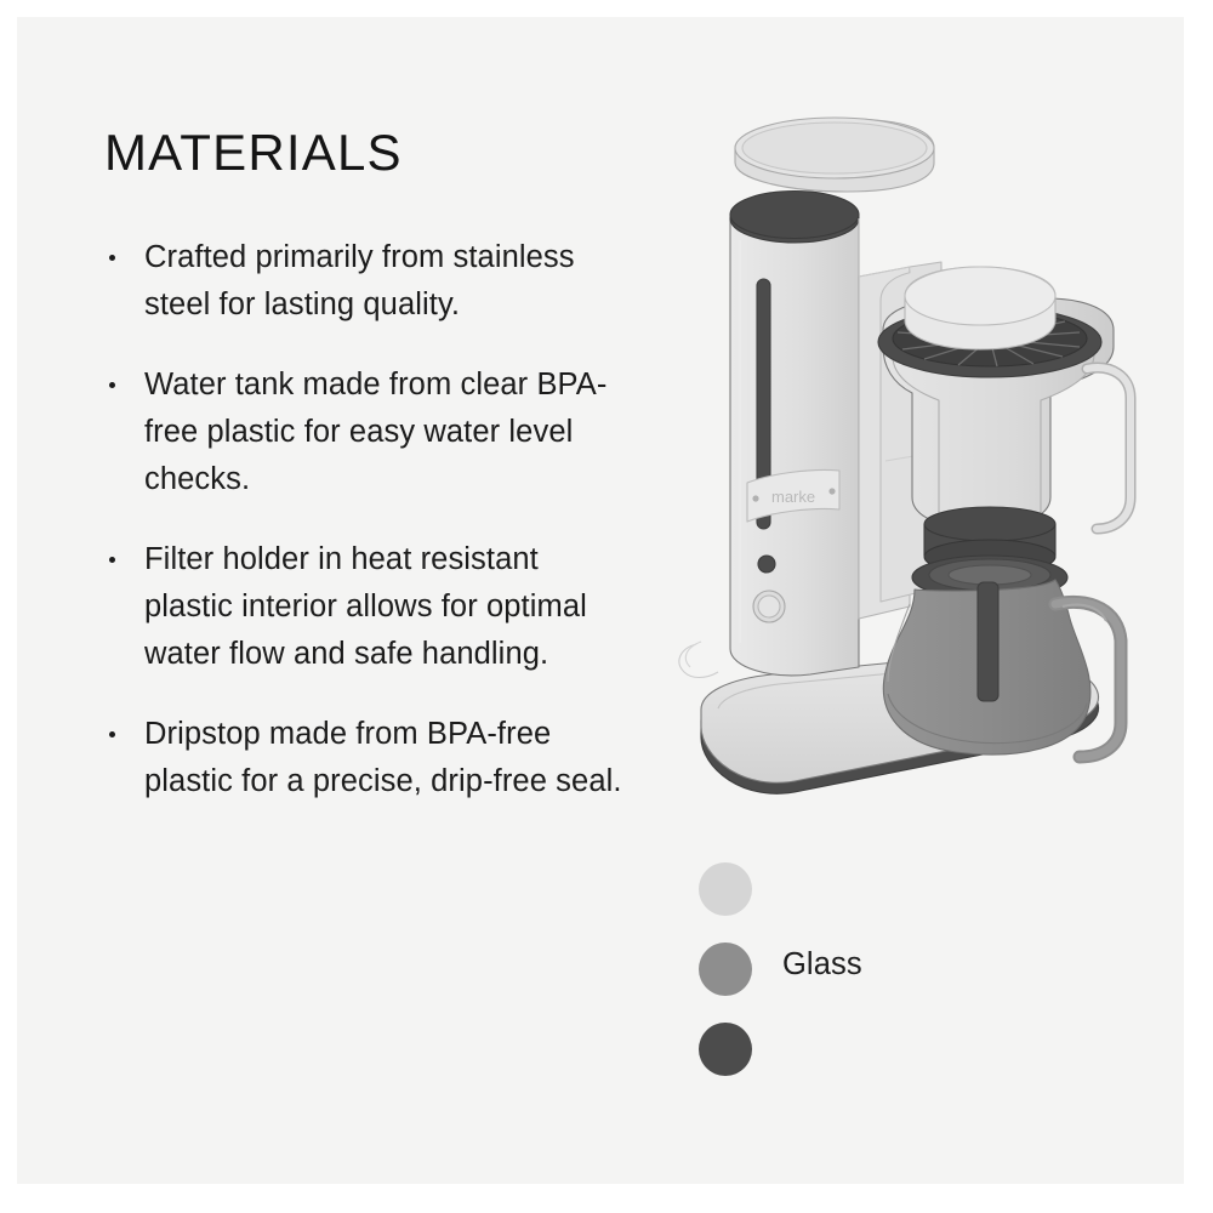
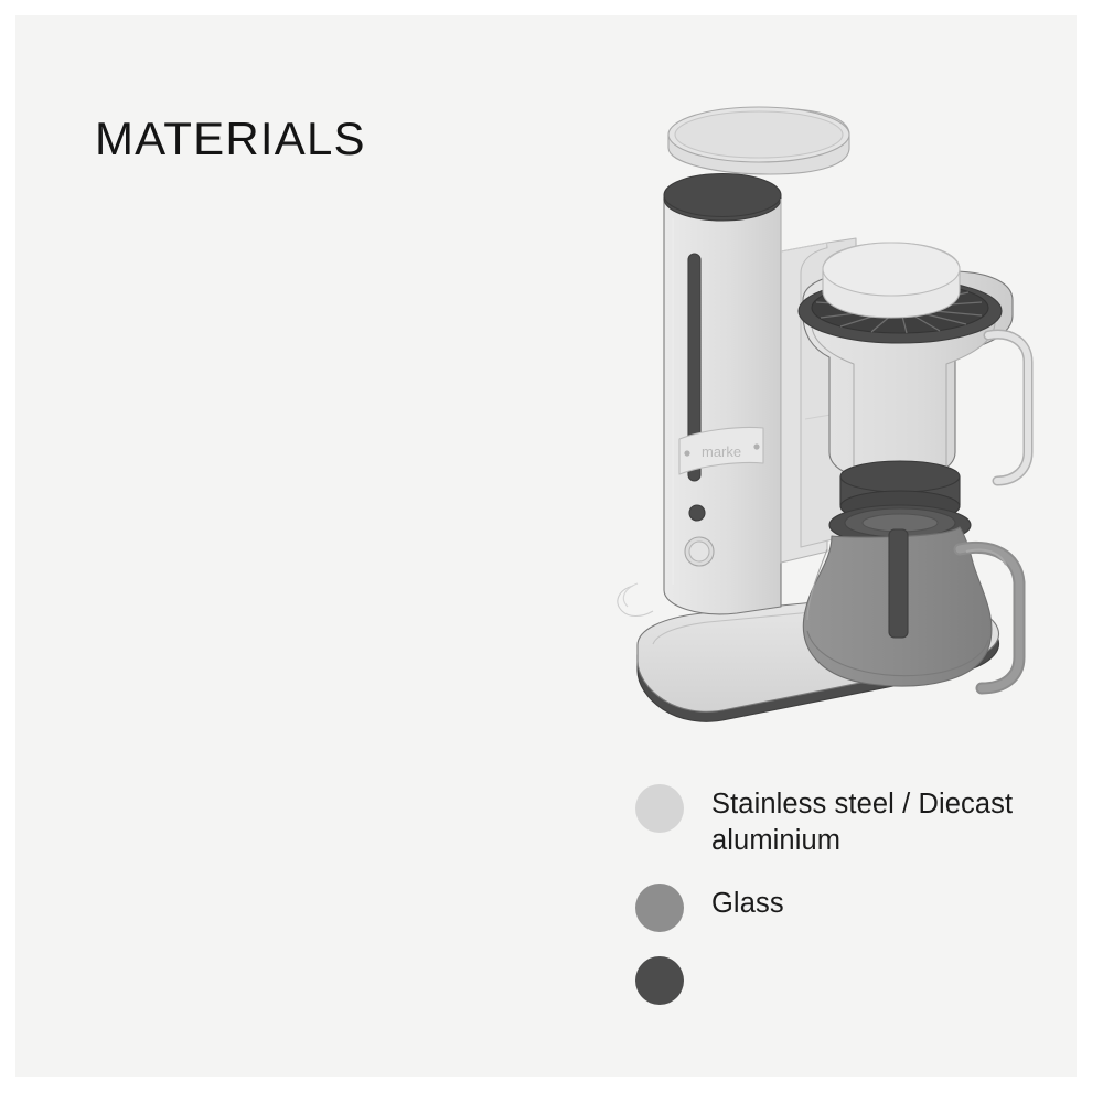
  MATERIALS
- Crafted primarily from stainless steel for lasting quality.
- Water tank made from clear BPA-free plastic for easy water level checks.
- Filter holder in heat resistant plastic interior allows for optimal water flow and safe handling.
- Dripstop made from BPA-free plastic for a precise, drip-free seal.
  marke
+ Stainless steel / Diecast aluminium
  Glass
